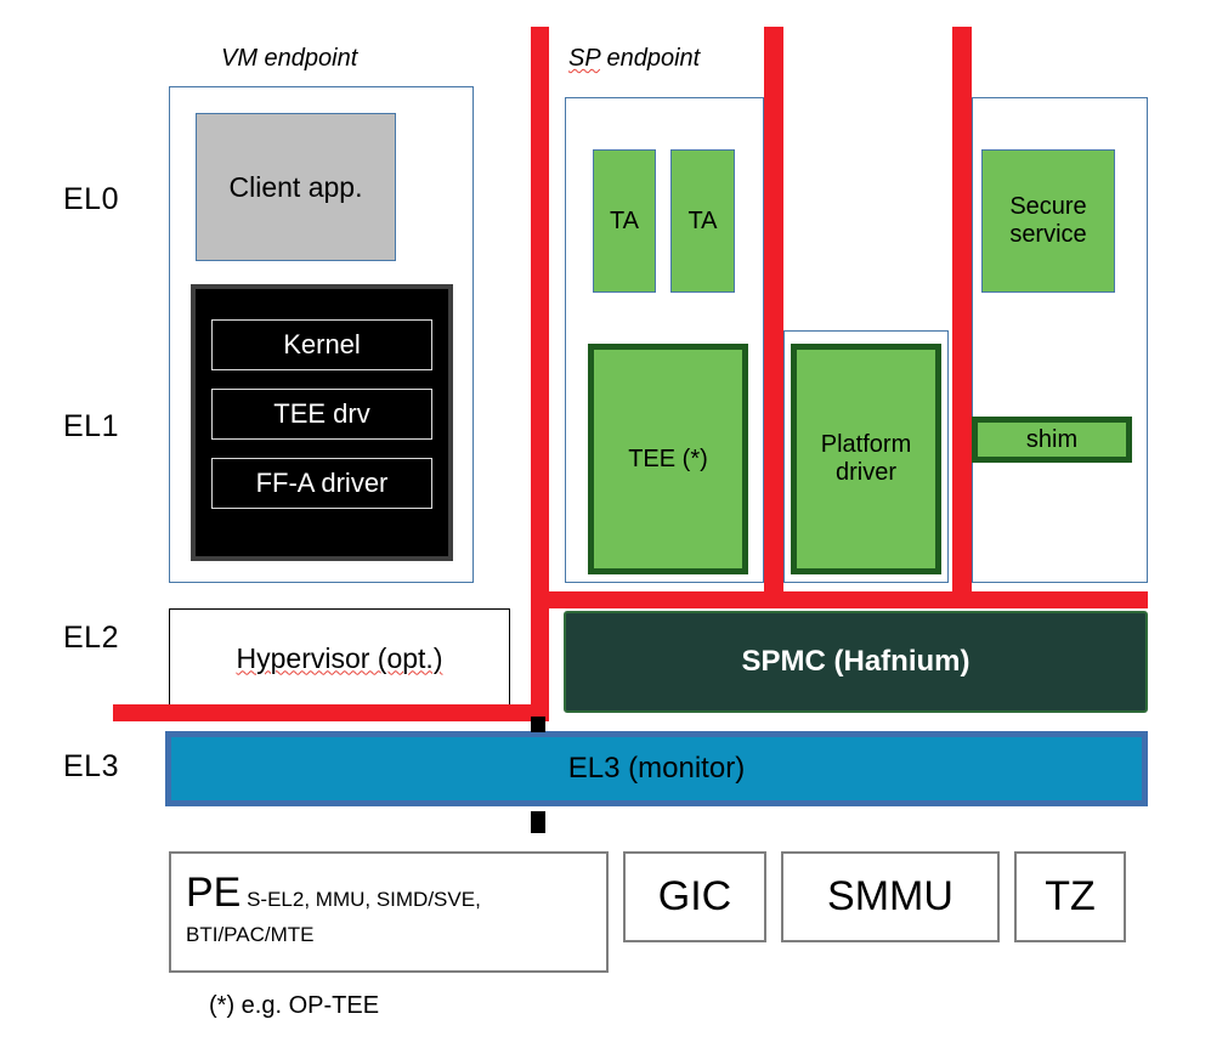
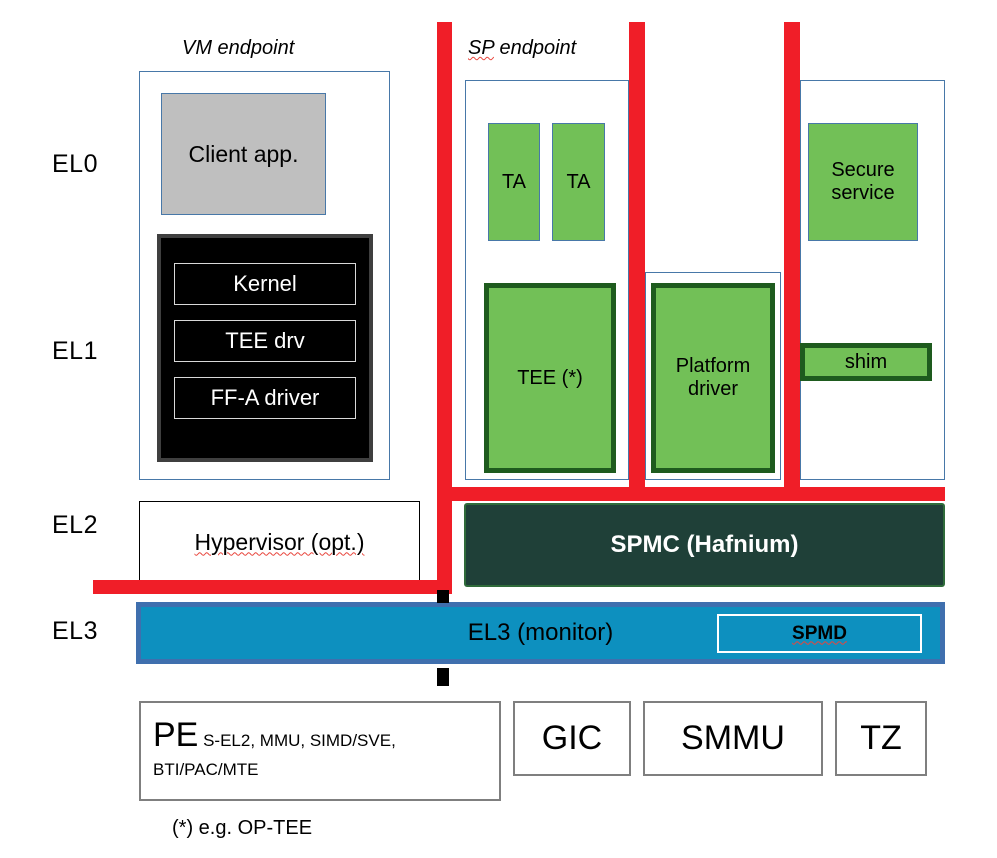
  EL0
  EL1
  EL2
  EL3
  VM endpoint
  SP endpoint
  Client app.
  Kernel
  TEE drv
  FF-A driver
  TA
  TA
  Secure
  service
  TEE (*)
  Platform
  driver
  shim
  Hypervisor (opt.)
  SPMC (Hafnium)
  EL3 (monitor)
+ SPMD
  PE S-EL2, MMU, SIMD/SVE,
  BTI/PAC/MTE
  GIC
  SMMU
  TZ
  (*) e.g. OP-TEE
